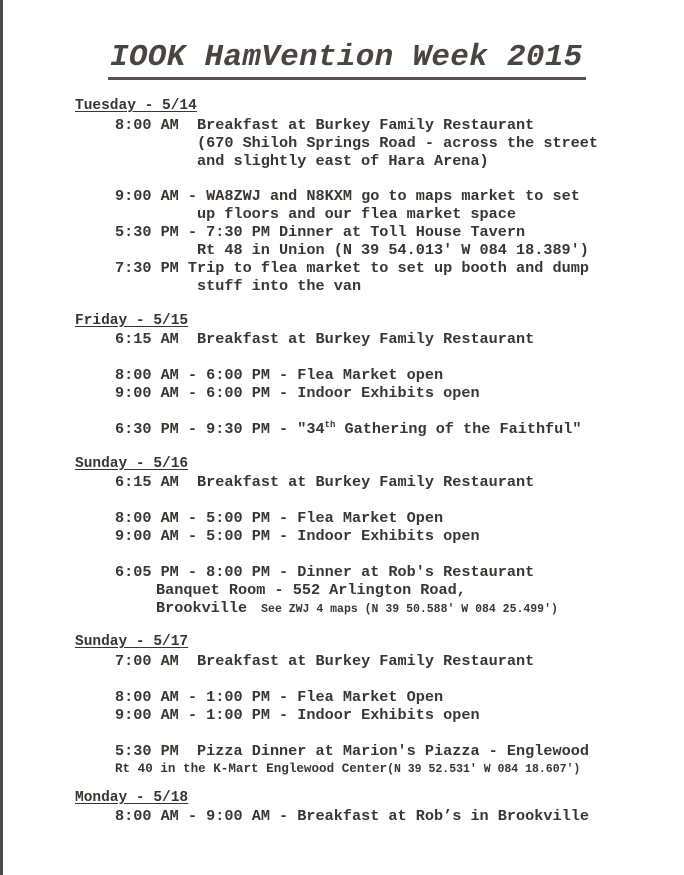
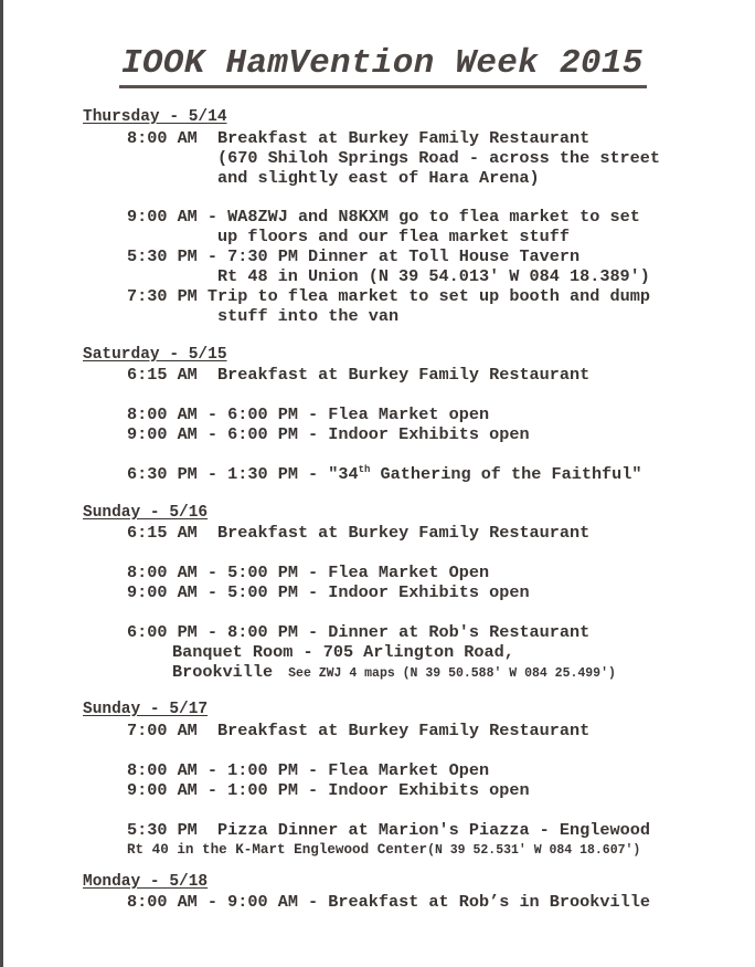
  IOOK HamVention Week 2015
- Tuesday - 5/14
+ Thursday - 5/14
  8:00 AM Breakfast at Burkey Family Restaurant
  (670 Shiloh Springs Road - across the street
  and slightly east of Hara Arena)
- 9:00 AM - WA8ZWJ and N8KXM go to maps market to set
+ 9:00 AM - WA8ZWJ and N8KXM go to flea market to set
- up floors and our flea market space
+ up floors and our flea market stuff
  5:30 PM - 7:30 PM Dinner at Toll House Tavern
  Rt 48 in Union (N 39 54.013' W 084 18.389')
  7:30 PM Trip to flea market to set up booth and dump
  stuff into the van
- Friday - 5/15
+ Saturday - 5/15
  6:15 AM Breakfast at Burkey Family Restaurant
  8:00 AM - 6:00 PM - Flea Market open
  9:00 AM - 6:00 PM - Indoor Exhibits open
- 6:30 PM - 9:30 PM - "34th Gathering of the Faithful"
+ 6:30 PM - 1:30 PM - "34th Gathering of the Faithful"
  Sunday - 5/16
  6:15 AM Breakfast at Burkey Family Restaurant
  8:00 AM - 5:00 PM - Flea Market Open
  9:00 AM - 5:00 PM - Indoor Exhibits open
- 6:05 PM - 8:00 PM - Dinner at Rob's Restaurant
+ 6:00 PM - 8:00 PM - Dinner at Rob's Restaurant
- Banquet Room - 552 Arlington Road,
+ Banquet Room - 705 Arlington Road,
  Brookville See ZWJ 4 maps (N 39 50.588' W 084 25.499')
  Sunday - 5/17
  7:00 AM Breakfast at Burkey Family Restaurant
  8:00 AM - 1:00 PM - Flea Market Open
  9:00 AM - 1:00 PM - Indoor Exhibits open
  5:30 PM Pizza Dinner at Marion's Piazza - Englewood
  Rt 40 in the K-Mart Englewood Center(N 39 52.531' W 084 18.607')
  Monday - 5/18
  8:00 AM - 9:00 AM - Breakfast at Rob’s in Brookville
